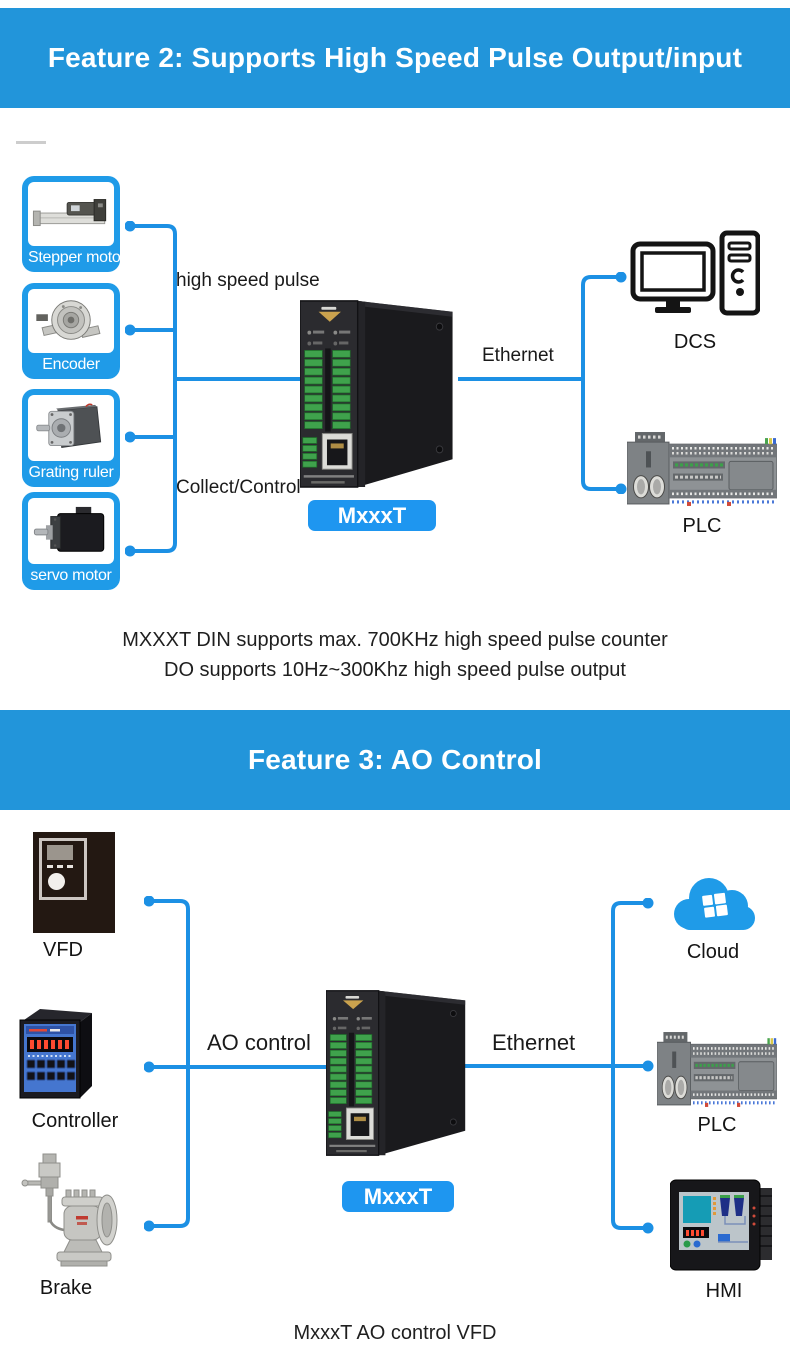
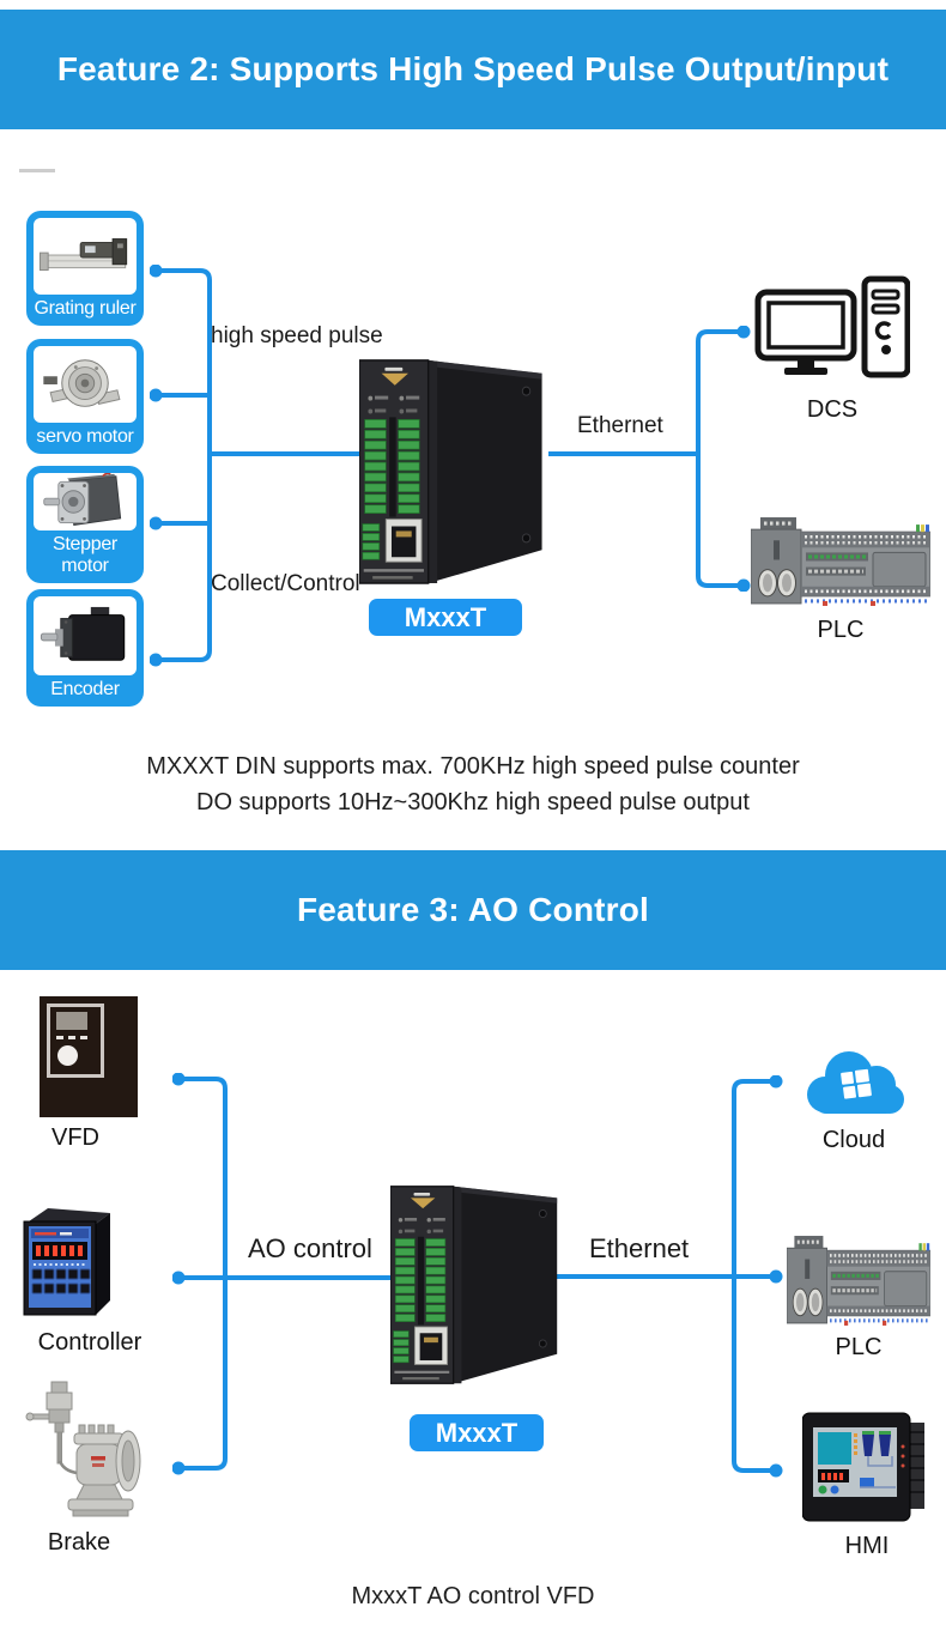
  Feature 2: Supports High Speed Pulse Output/input
- Stepper motor
+ Grating ruler
- Encoder
+ servo motor
- Grating ruler
+ Stepper motor
- servo motor
+ Encoder
  high speed pulse
  Collect/Control
  Ethernet
  MxxxT
  DCS
  PLC
  MXXXT DIN supports max. 700KHz high speed pulse counter
  DO supports 10Hz~300Khz high speed pulse output
  Feature 3: AO Control
  VFD
  Controller
  Brake
  AO control
  Ethernet
  MxxxT
  Cloud
  PLC
  HMI
  MxxxT AO control VFD
